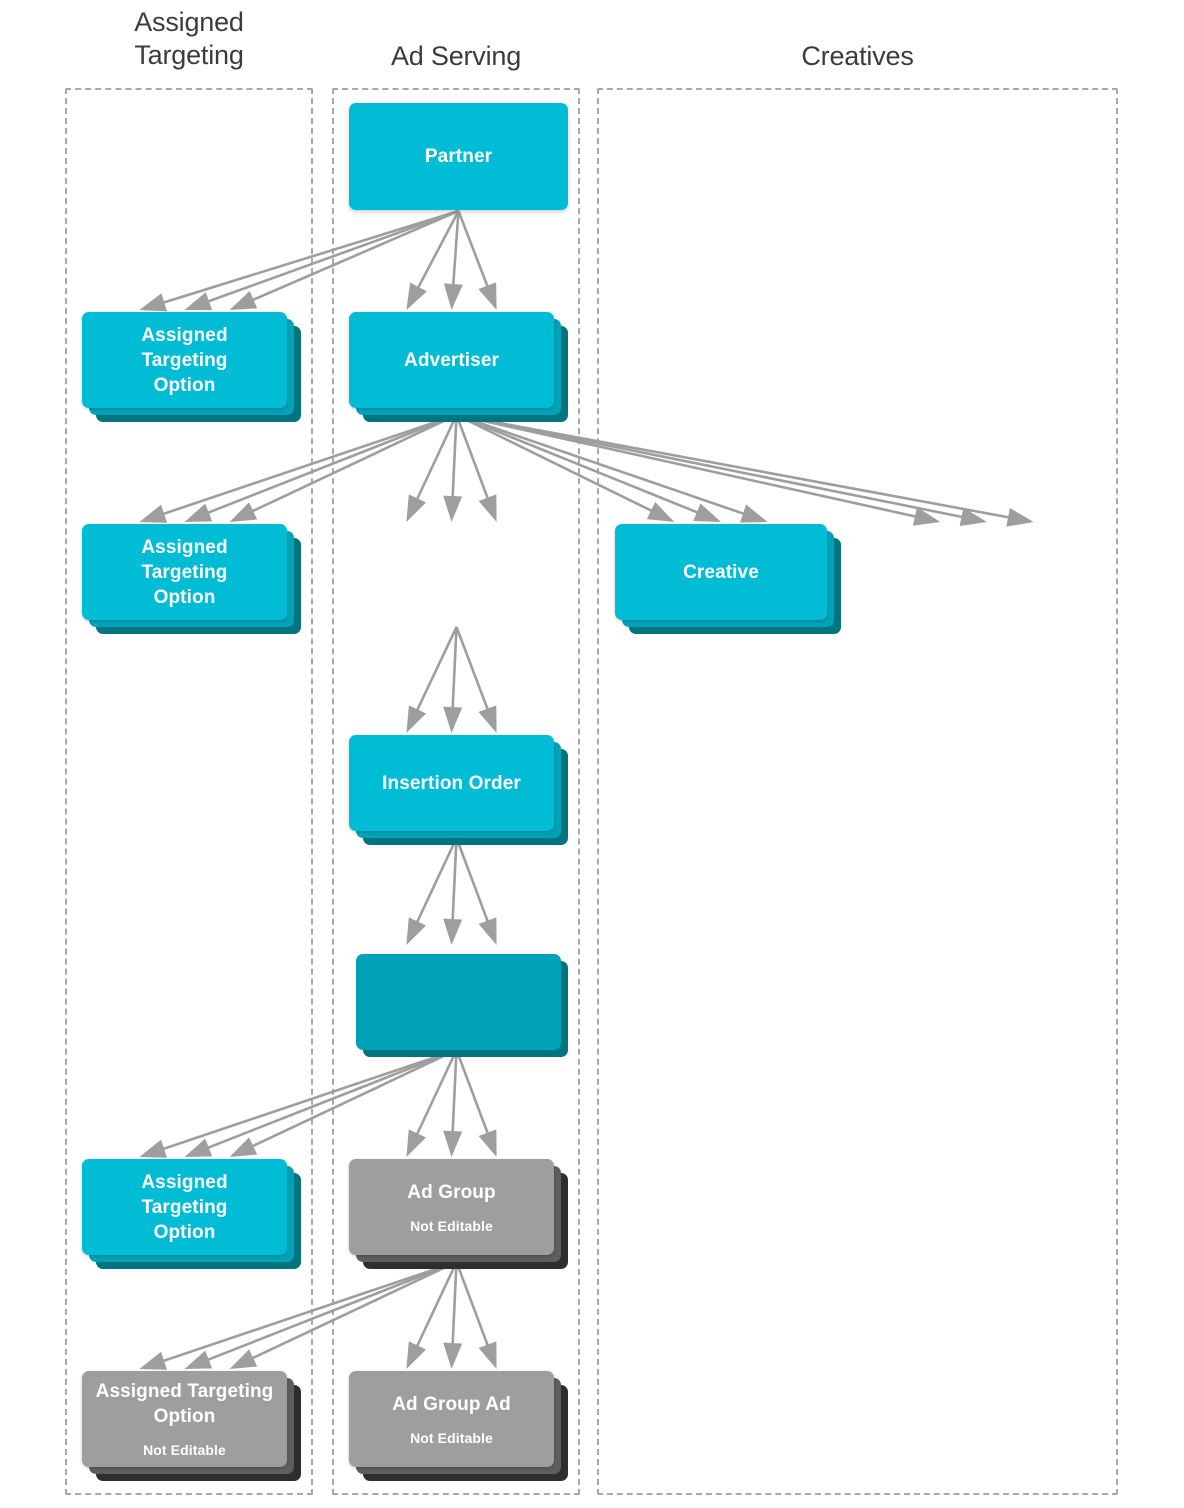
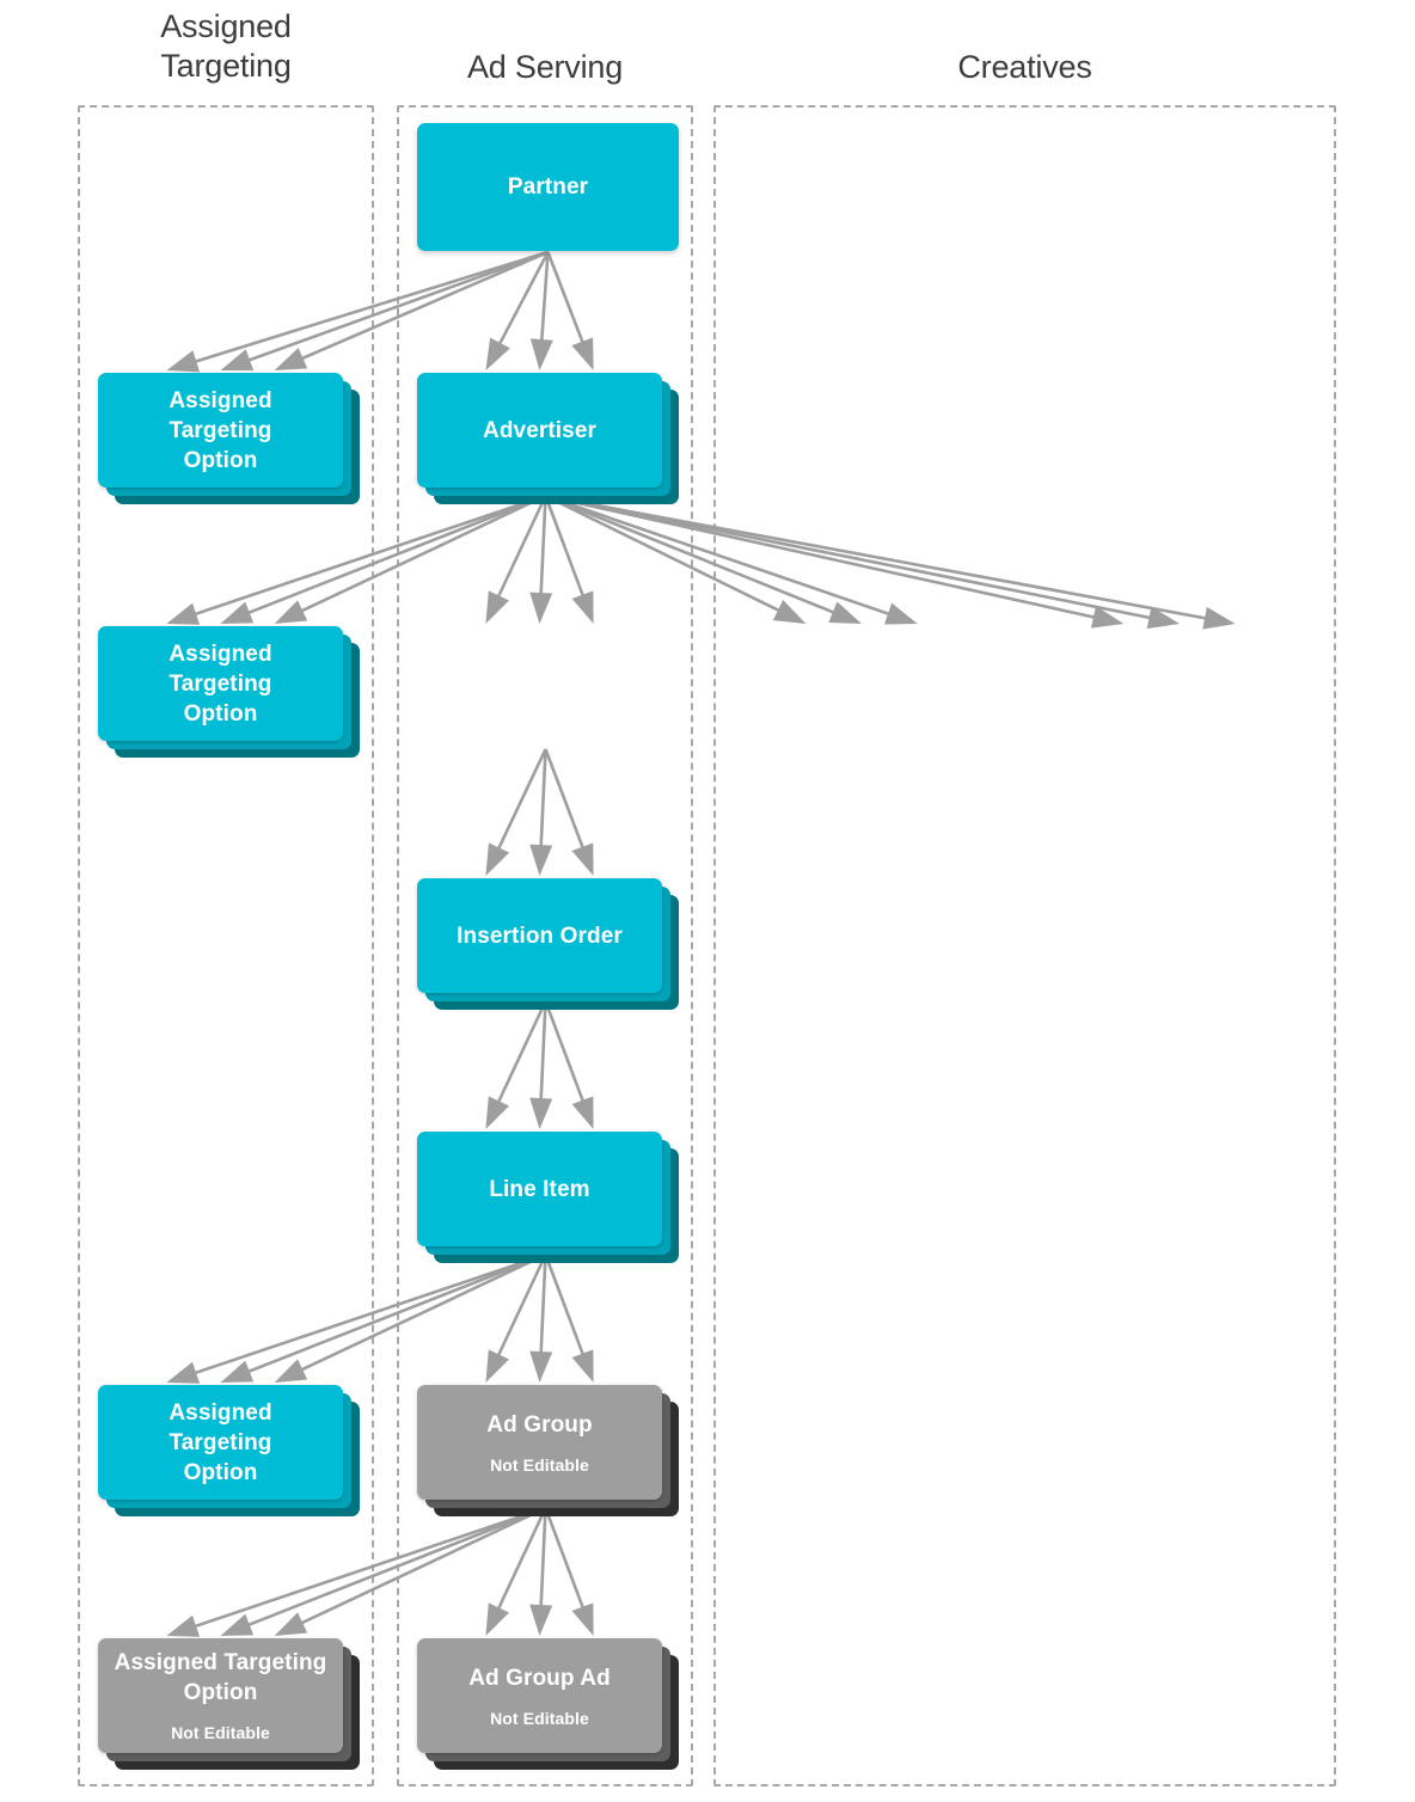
  Assigned
  Targeting
  Ad Serving
  Creatives
  Partner
  Assigned Targeting Option
  Advertiser
  Assigned Targeting Option
- Creative
  Insertion Order
+ Line Item
  Assigned Targeting Option
  Ad Group
  Not Editable
  Assigned Targeting Option
  Not Editable
  Ad Group Ad
  Not Editable
